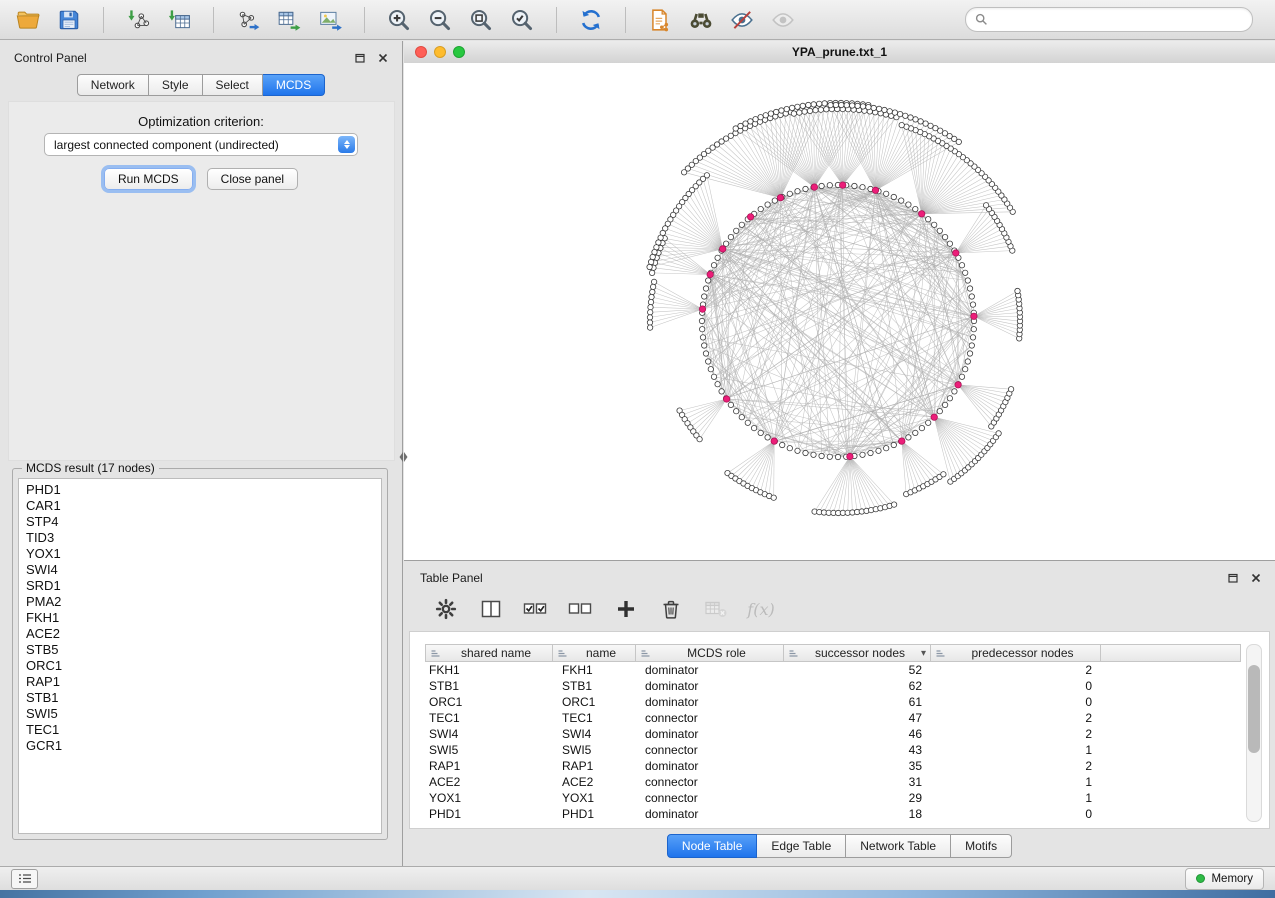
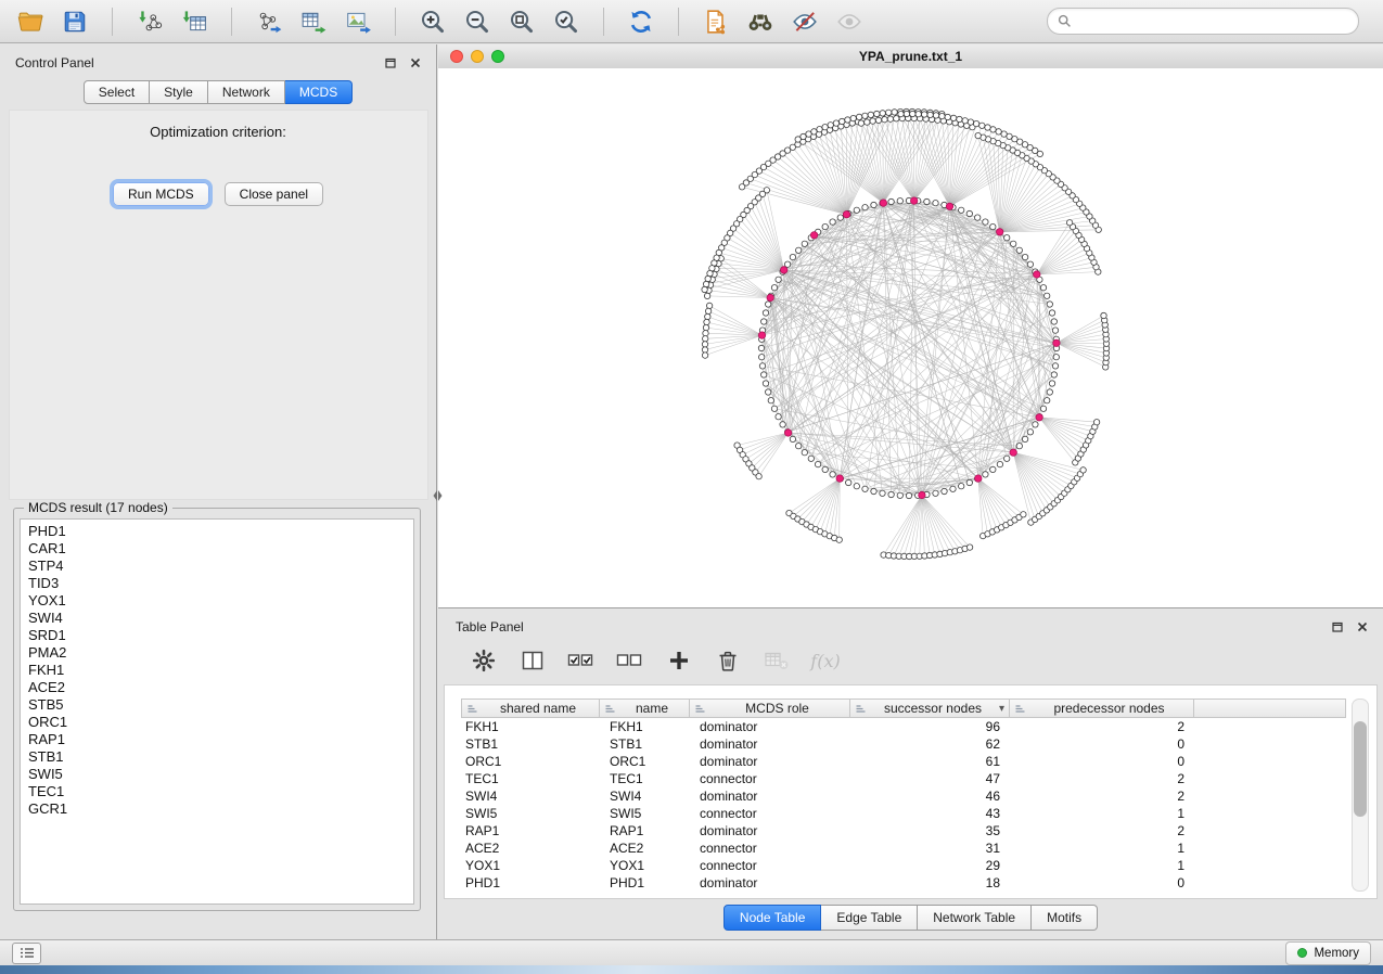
  Control Panel
- Network
+ Select
  Style
- Select
+ Network
  MCDS
  Optimization criterion:
- largest connected component (undirected)
  Run MCDS
  Close panel
  MCDS result (17 nodes)
  PHD1
  CAR1
  STP4
  TID3
  YOX1
  SWI4
  SRD1
  PMA2
  FKH1
  ACE2
  STB5
  ORC1
  RAP1
  STB1
  SWI5
  TEC1
  GCR1
  YPA_prune.txt_1
  Table Panel
  f(x)
  shared name
  name
  MCDS role
  successor nodes
  ▾
  predecessor nodes
  FKH1
  FKH1
  dominator
- 52
+ 96
  2
  STB1
  STB1
  dominator
  62
  0
  ORC1
  ORC1
  dominator
  61
  0
  TEC1
  TEC1
  connector
  47
  2
  SWI4
  SWI4
  dominator
  46
  2
  SWI5
  SWI5
  connector
  43
  1
  RAP1
  RAP1
  dominator
  35
  2
  ACE2
  ACE2
  connector
  31
  1
  YOX1
  YOX1
  connector
  29
  1
  PHD1
  PHD1
  dominator
  18
  0
  Node Table
  Edge Table
  Network Table
  Motifs
  Memory
